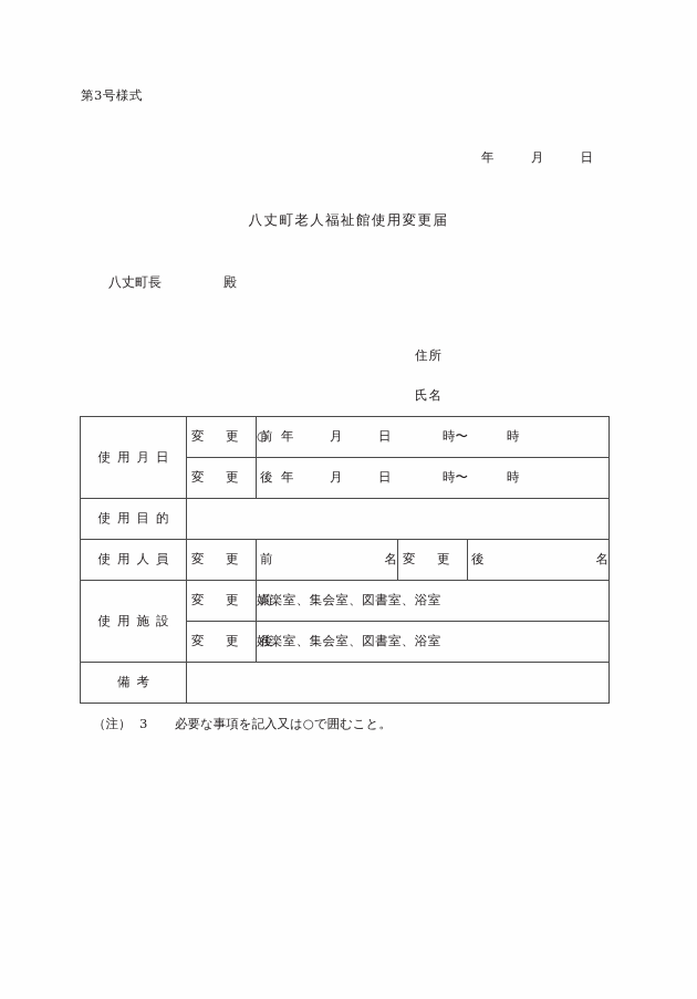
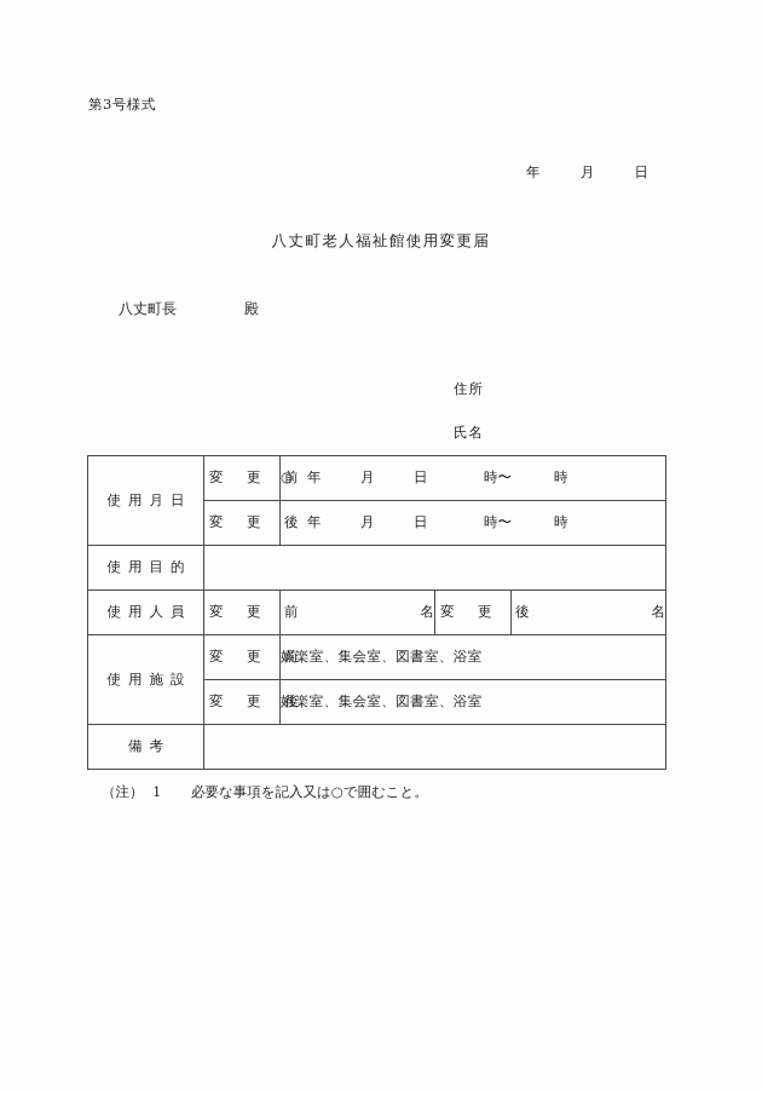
  第3号様式
  年 月 日
  八丈町老人福祉館使用変更届
  八丈町長 殿
  住所
  氏名
  使用月日	変 更	○ 年 月 日 時〜 時
  変 更	年 月 日 時〜 時
  使用目的
  使用人員	変 更 前	名	変 更 後	名
  使用施設	変 更	娯楽室、集会室、図書室、浴室
  変 更	娯楽室、集会室、図書室、浴室
  備考
- （注） 3 必要な事項を記入又は○で囲むこと。
+ （注） 1 必要な事項を記入又は○で囲むこと。
